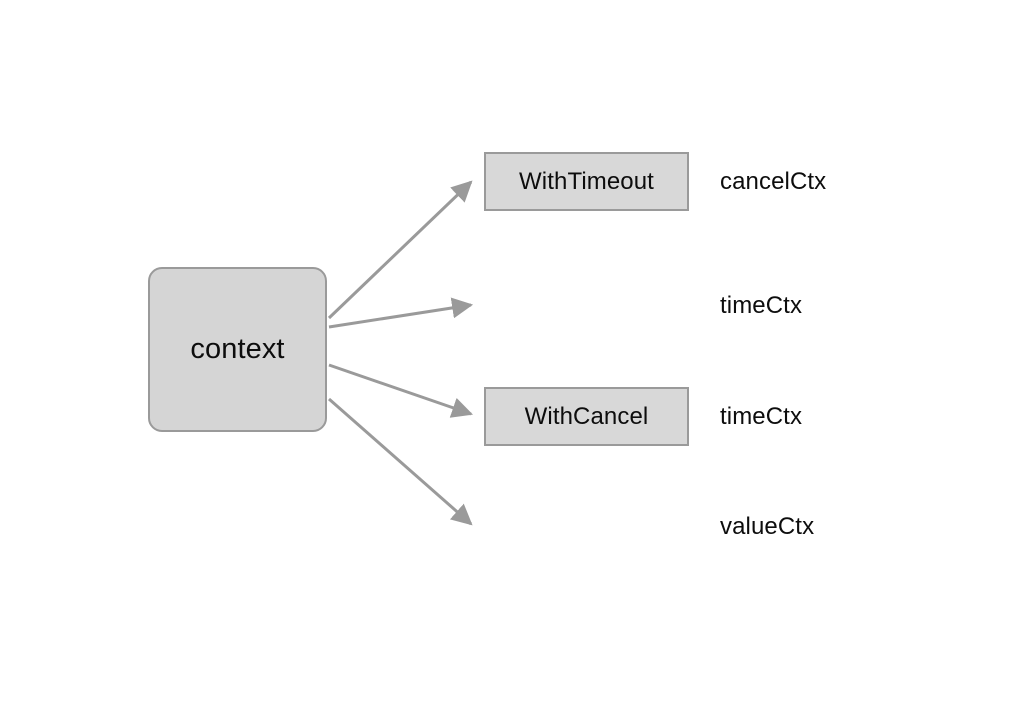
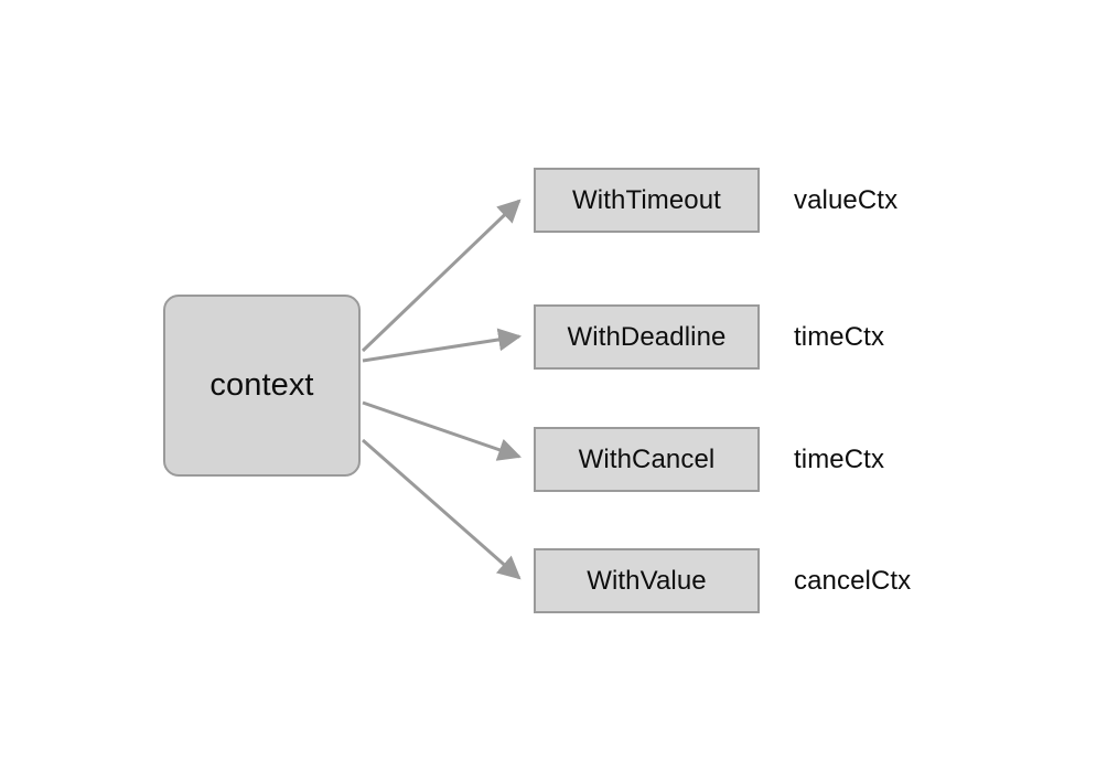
  context
  WithTimeout
- cancelCtx
+ valueCtx
+ WithDeadline
  timeCtx
  WithCancel
  timeCtx
+ WithValue
- valueCtx
+ cancelCtx
